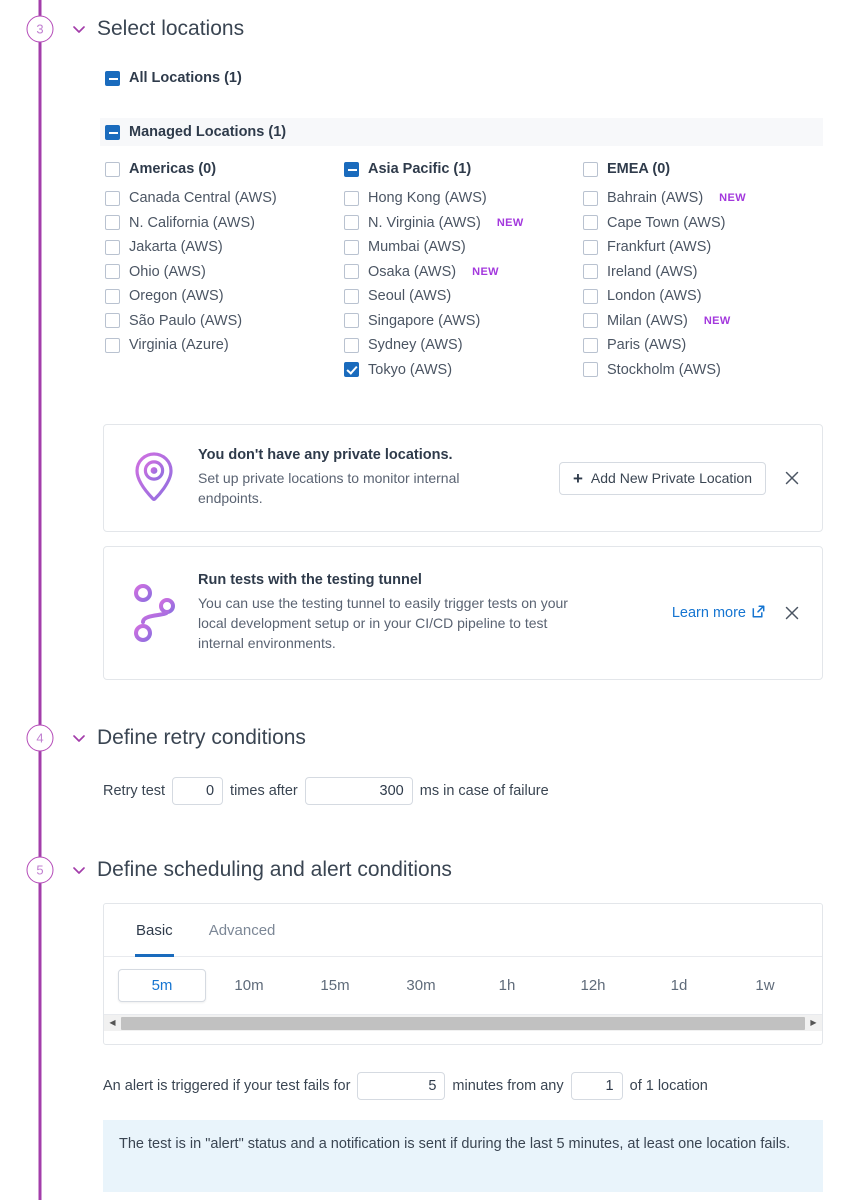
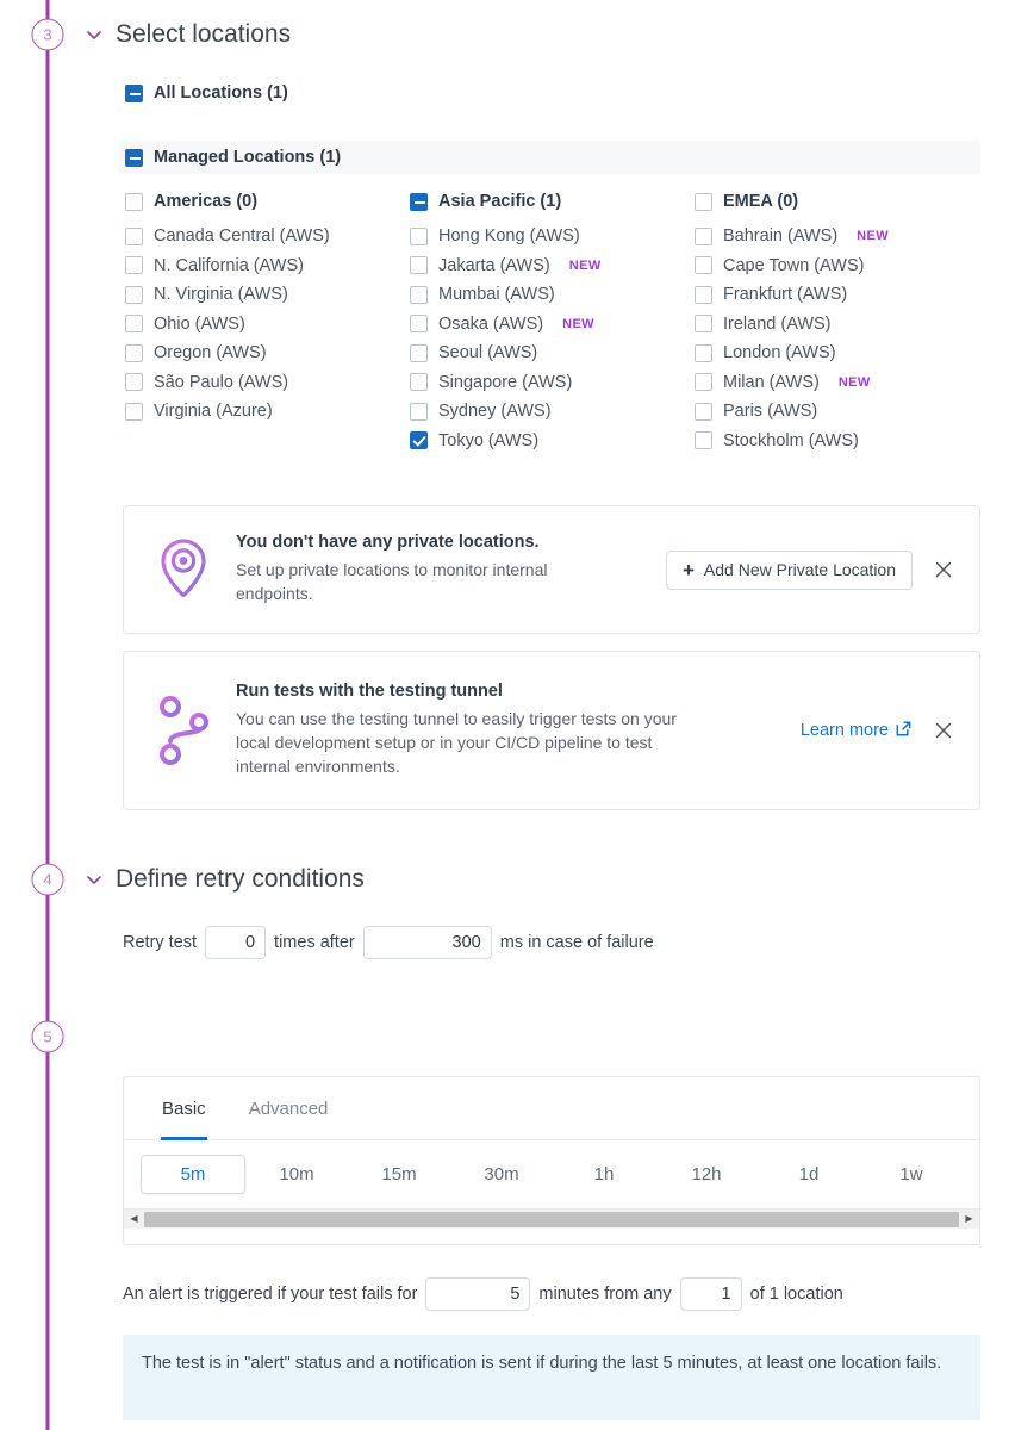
  3
  Select locations
  All Locations (1)
  Managed Locations (1)
  Americas (0)
  Canada Central (AWS)
  N. California (AWS)
- Jakarta (AWS)
+ N. Virginia (AWS)
  Ohio (AWS)
  Oregon (AWS)
  São Paulo (AWS)
  Virginia (Azure)
  Asia Pacific (1)
  Hong Kong (AWS)
- N. Virginia (AWS)
+ Jakarta (AWS)
  NEW
  Mumbai (AWS)
  Osaka (AWS)
  NEW
  Seoul (AWS)
  Singapore (AWS)
  Sydney (AWS)
  Tokyo (AWS)
  EMEA (0)
  Bahrain (AWS)
  NEW
  Cape Town (AWS)
  Frankfurt (AWS)
  Ireland (AWS)
  London (AWS)
  Milan (AWS)
  NEW
  Paris (AWS)
  Stockholm (AWS)
  You don't have any private locations.
  Set up private locations to monitor internal endpoints.
  +
  Add New Private Location
  Run tests with the testing tunnel
  You can use the testing tunnel to easily trigger tests on your local development setup or in your CI/CD pipeline to test internal environments.
  Learn more
  4
  Define retry conditions
  Retry test
  0
  times after
  300
  ms in case of failure
  5
- Define scheduling and alert conditions
  Basic
  Advanced
  5m
  10m
  15m
  30m
  1h
  12h
  1d
  1w
  ◀
  ▶
  An alert is triggered if your test fails for
  5
  minutes from any
  1
  of 1 location
  The test is in "alert" status and a notification is sent if during the last 5 minutes, at least one location fails.
